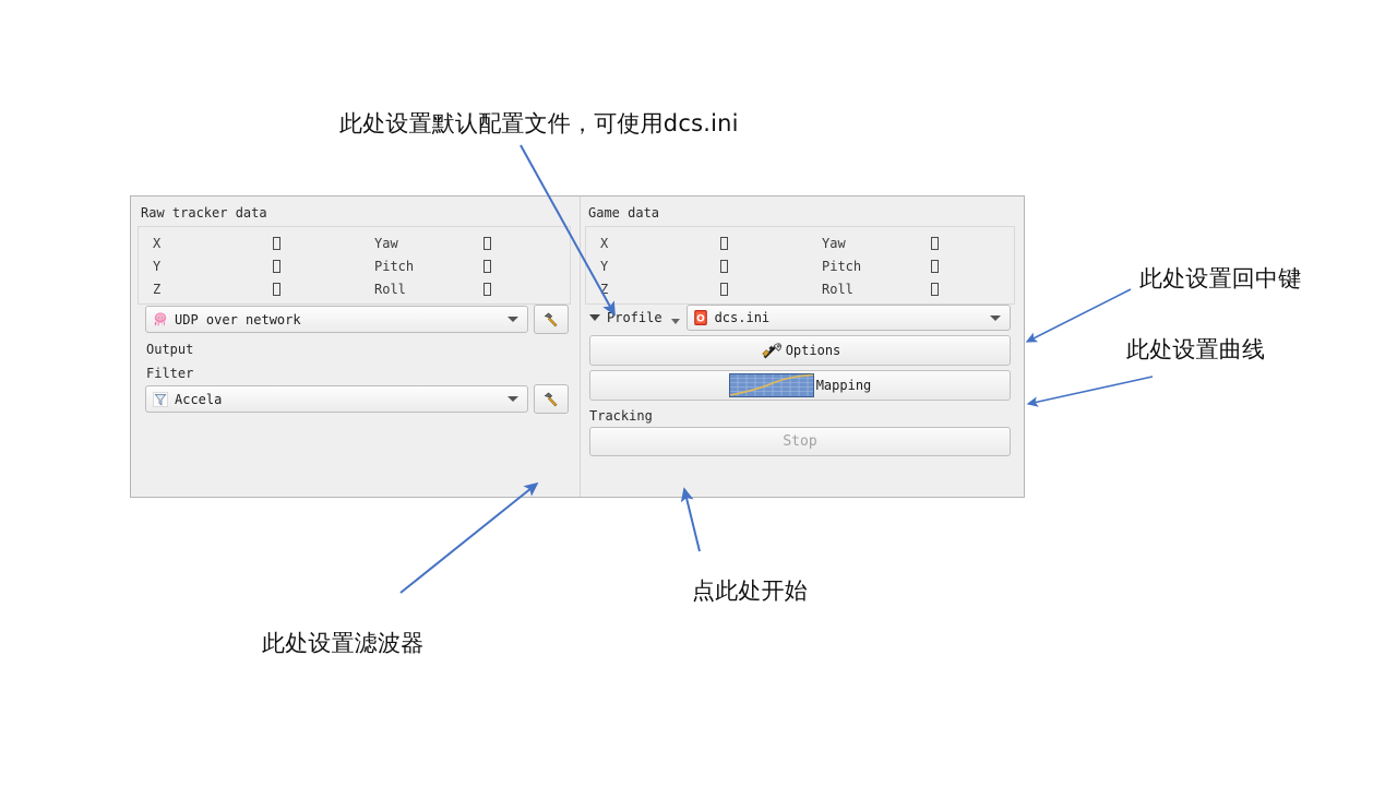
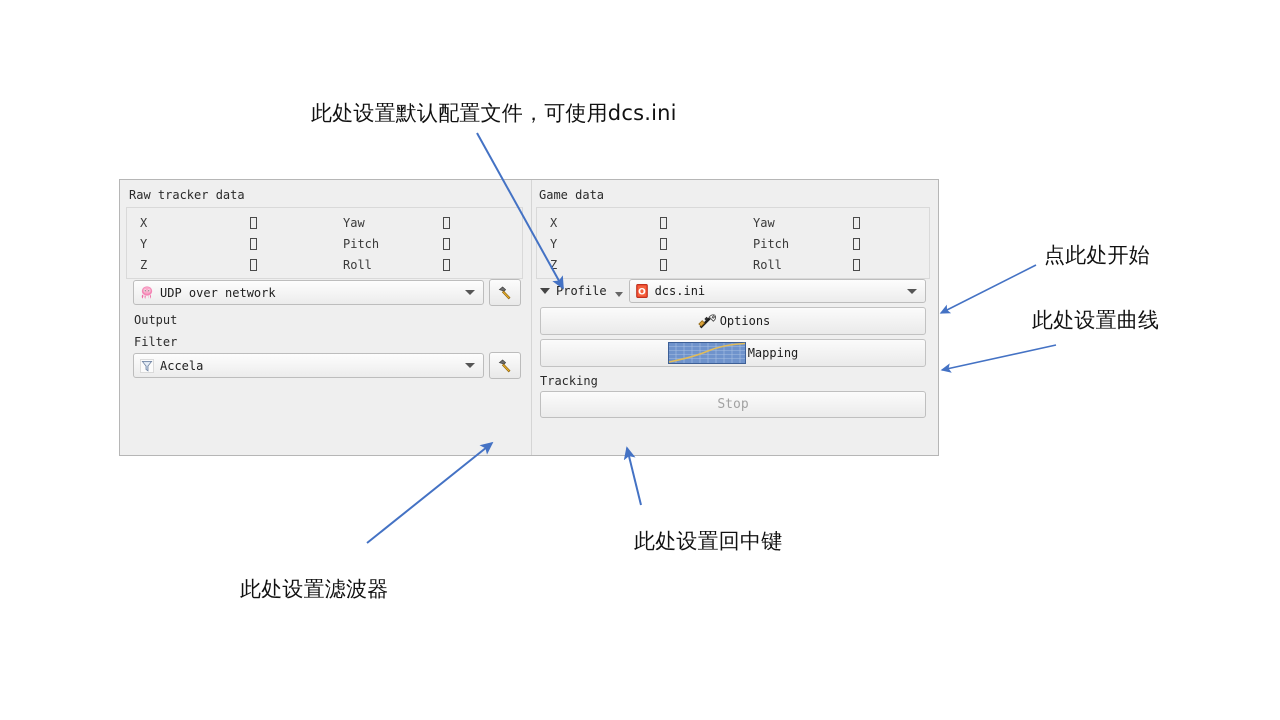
  Raw tracker data
  X
  Y
  Z
  Yaw
  Pitch
  Roll
  UDP over network
  Output
  Filter
  Accela
  Game data
  X
  Y
  Z
  Yaw
  Pitch
  Roll
  Profile
  O
  dcs.ini
  Options
  Mapping
  Tracking
  Stop
  此处设置默认配置文件，可使用dcs.ini
- 此处设置回中键
+ 点此处开始
  此处设置曲线
- 点此处开始
+ 此处设置回中键
  此处设置滤波器
